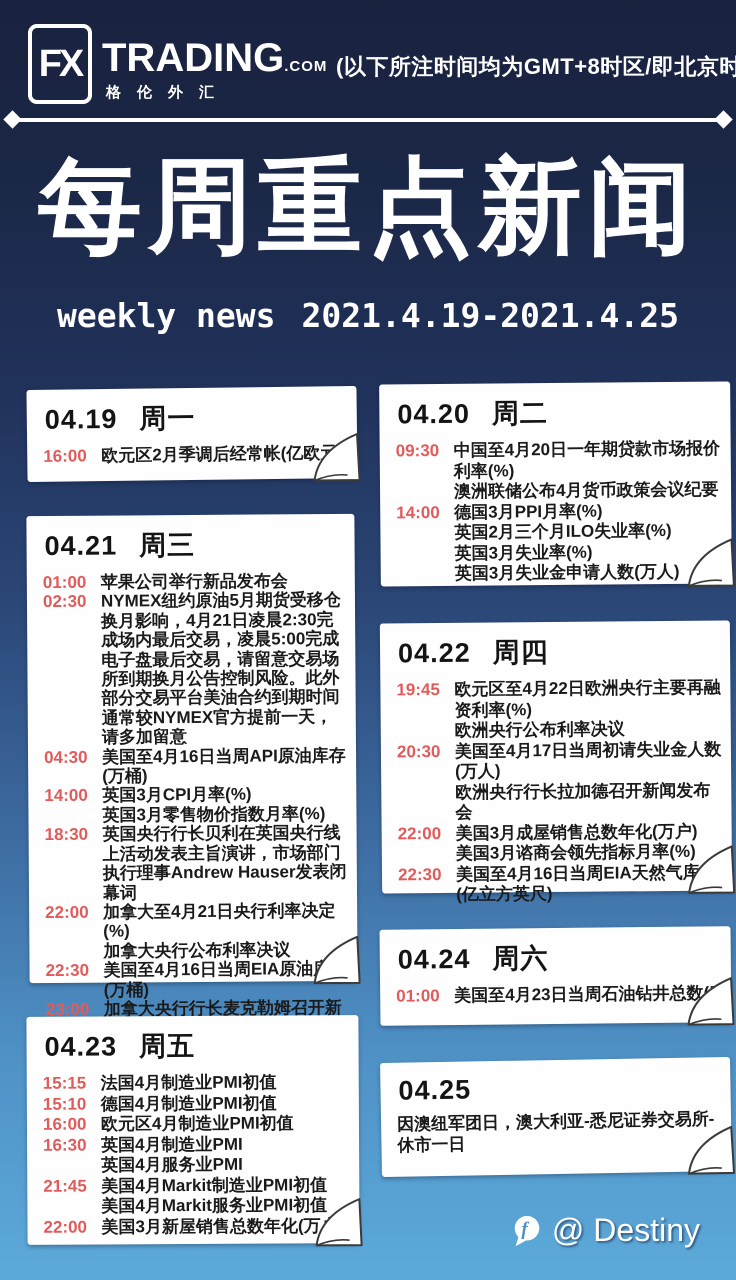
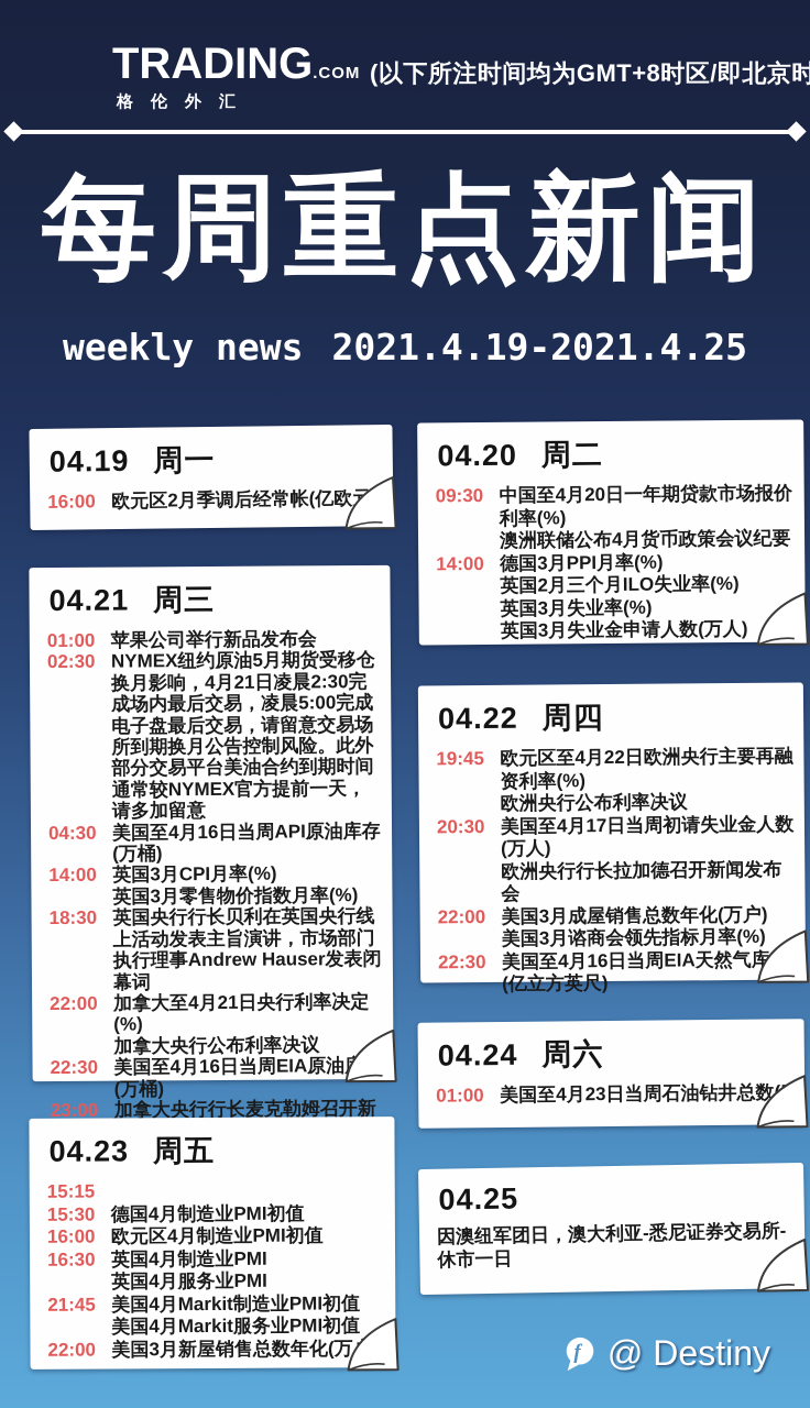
- FX
  TRADING.COM
  格伦外汇
  (以下所注时间均为GMT+8时区/即北京时
  每周重点新闻
  weekly news 2021.4.19-2021.4.25
  04.19 周一
  16:00
  欧元区2月季调后经常帐(亿欧
  04.20 周二
  09:30
  中国至4月20日一年期贷款市场报价利率(%)
  澳洲联储公布4月货币政策会议纪要
  14:00
  德国3月PPI月率(%)
  英国2月三个月ILO失业率(%)
  英国3月失业率(%)
  英国3月失业金申请人数(万人)
  04.21 周三
  01:00
  苹果公司举行新品发布会
  02:30
  NYMEX纽约原油5月期货受移仓换月影响，4月21日凌晨2:30完成场内最后交易，凌晨5:00完成电子盘最后交易，请留意交易场所到期换月公告控制风险。此外部分交易平台美油合约到期时间通常较NYMEX官方提前一天，请多加留意
  04:30
  美国至4月16日当周API原油库存(万桶)
  14:00
  英国3月CPI月率(%)
  英国3月零售物价指数月率(%)
  18:30
  英国央行行长贝利在英国央行线上活动发表主旨演讲，市场部门执行理事Andrew Hauser发表闭幕词
  22:00
  加拿大至4月21日央行利率决定(%)
  加拿大央行公布利率决议
  22:30
  美国至4月16日当周EIA原油(万桶)
  23:00
  04.22 周四
  19:45
  欧元区至4月22日欧洲央行主要再融资利率(%)
  欧洲央行公布利率决议
  20:30
  美国至4月17日当周初请失业金人数(万人)
  欧洲央行行长拉加德召开新闻发布会
  22:00
  美国3月成屋销售总数年化(万户)
  美国3月谘商会领先指标月率(%)
  22:30
  美国至4月16日当周EIA天然气库(亿立方英尺)
  04.23 周五
  15:15
- 法国4月制造业PMI初值
- 15:10
+ 15:30
  德国4月制造业PMI初值
  16:00
  欧元区4月制造业PMI初值
  16:30
  英国4月制造业PMI
  英国4月服务业PMI
  21:45
  美国4月Markit制造业PMI初值
  美国4月Markit服务业PMI初值
  22:00
  美国3月新屋销售总数年化(万
  04.24 周六
  01:00
  美国至4月23日当周石油钻井总数
  04.25
  因澳纽军团日，澳大利亚-悉尼证券交易所-休市一日
  f
  @ Destiny
